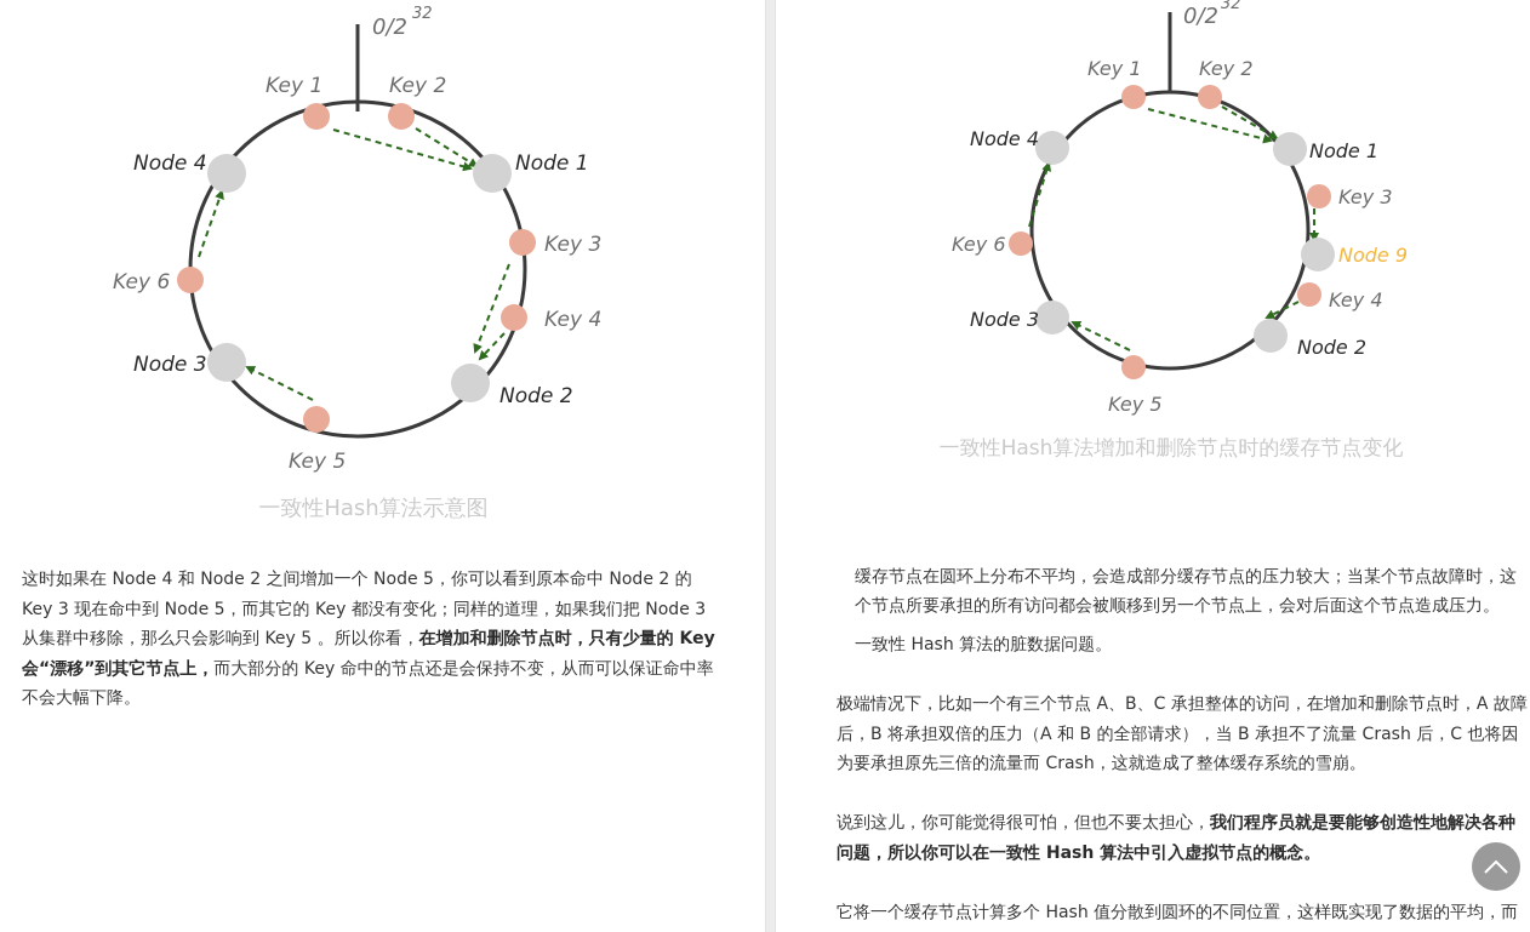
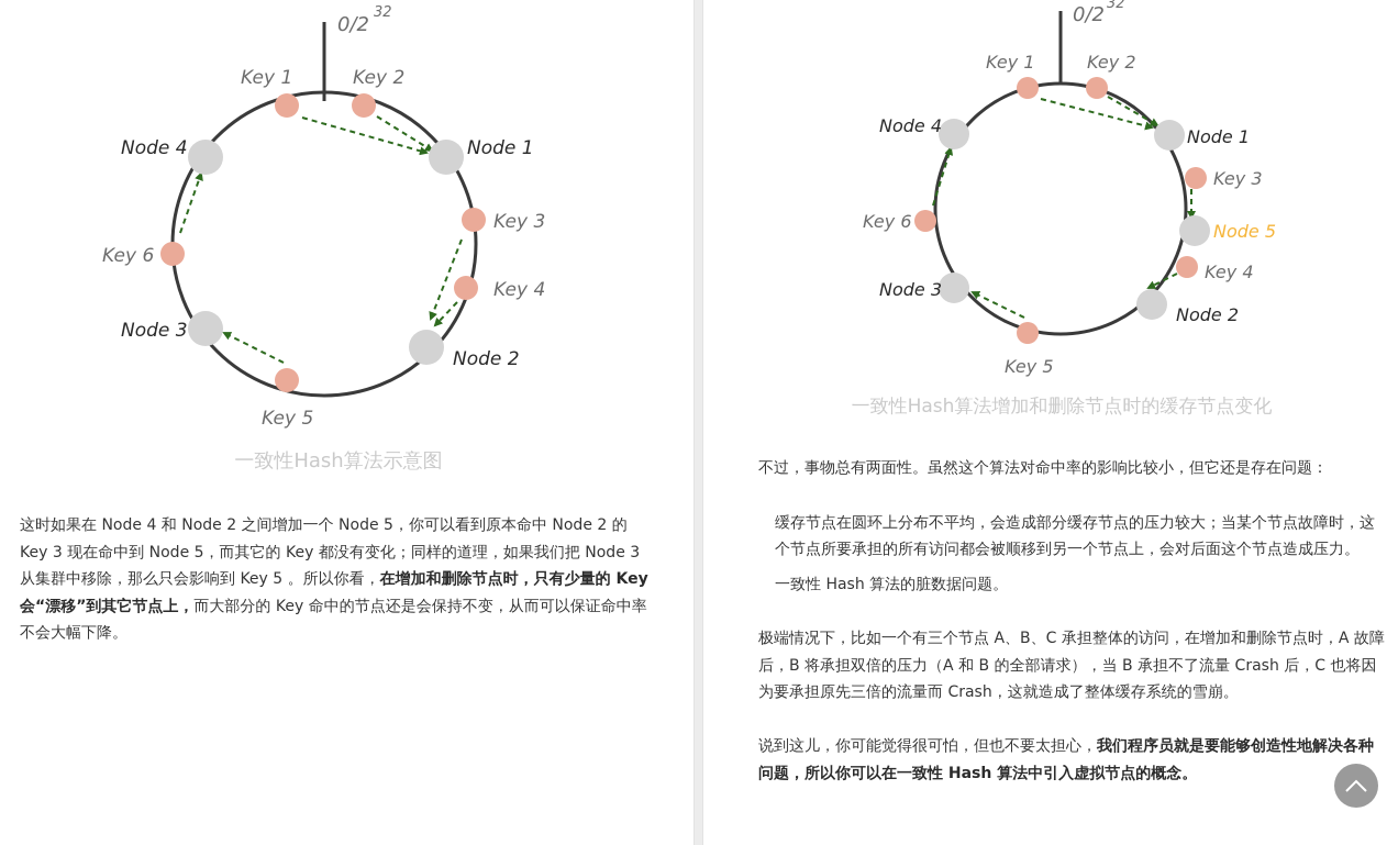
  0/2
  32
  Key 1
  Key 2
  Key 3
  Key 4
  Key 5
  Key 6
  Node 1
  Node 2
  Node 3
  Node 4
  一致性Hash算法示意图
  这时如果在 Node 4 和 Node 2 之间增加一个 Node 5，你可以看到原本命中 Node 2 的 Key 3 现在命中到 Node 5，而其它的 Key 都没有变化；同样的道理，如果我们把 Node 3 从集群中移除，那么只会影响到 Key 5 。所以你看，在增加和删除节点时，只有少量的 Key 会“漂移”到其它节点上，而大部分的 Key 命中的节点还是会保持不变，从而可以保证命中率不会大幅下降。
  0/2
  32
  Key 1
  Key 2
  Key 3
  Key 4
  Key 5
  Key 6
  Node 1
  Node 2
  Node 3
  Node 4
- Node 9
+ Node 5
  一致性Hash算法增加和删除节点时的缓存节点变化
+ 不过，事物总有两面性。虽然这个算法对命中率的影响比较小，但它还是存在问题：
  缓存节点在圆环上分布不平均，会造成部分缓存节点的压力较大；当某个节点故障时，这个节点所要承担的所有访问都会被顺移到另一个节点上，会对后面这个节点造成压力。
  一致性 Hash 算法的脏数据问题。
  极端情况下，比如一个有三个节点 A、B、C 承担整体的访问，在增加和删除节点时，A 故障后，B 将承担双倍的压力（A 和 B 的全部请求），当 B 承担不了流量 Crash 后，C 也将因为要承担原先三倍的流量而 Crash，这就造成了整体缓存系统的雪崩。
  说到这儿，你可能觉得很可怕，但也不要太担心，我们程序员就是要能够创造性地解决各种问题，所以你可以在一致性 Hash 算法中引入虚拟节点的概念。
- 它将一个缓存节点计算多个 Hash 值分散到圆环的不同位置，这样既实现了数据的平均，而
